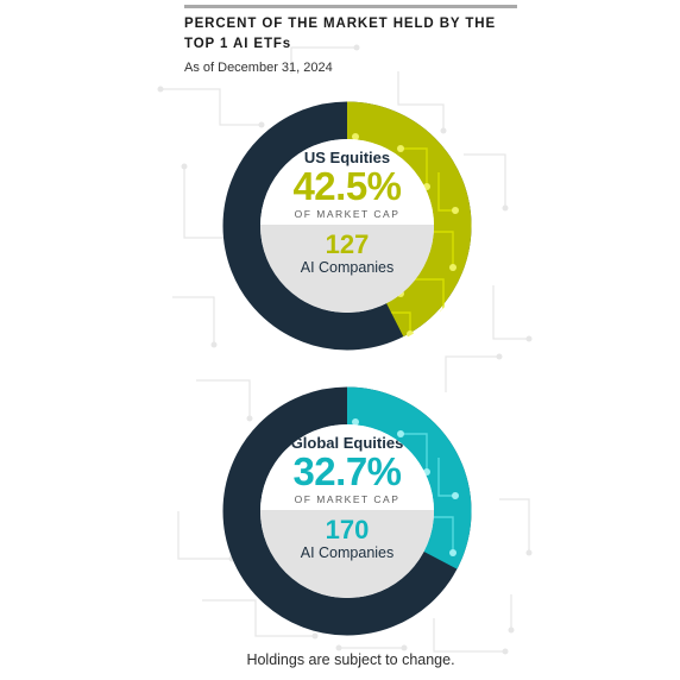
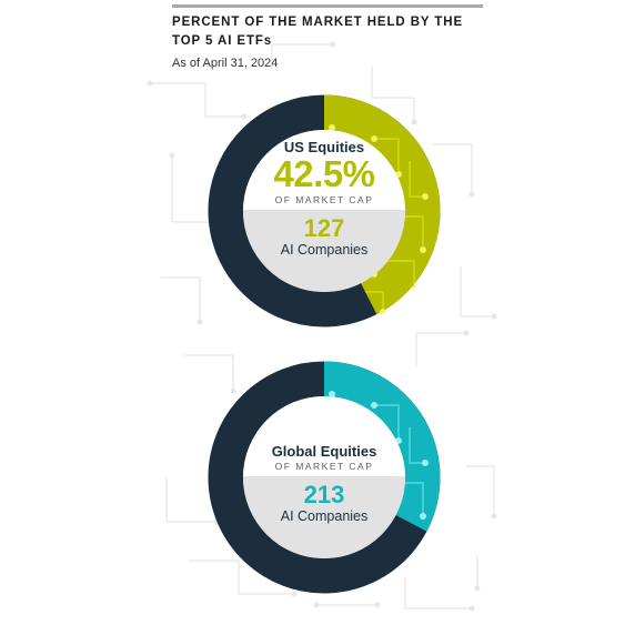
- PERCENT OF THE MARKET HELD BY THE TOP 1 AI ETFs
+ PERCENT OF THE MARKET HELD BY THE TOP 5 AI ETFs
- As of December 31, 2024
+ As of April 31, 2024
  US Equities
  42.5%
  OF MARKET CAP
  127
  AI Companies
  Global Equities
- 32.7%
  OF MARKET CAP
- 170
+ 213
  AI Companies
- Holdings are subject to change.
